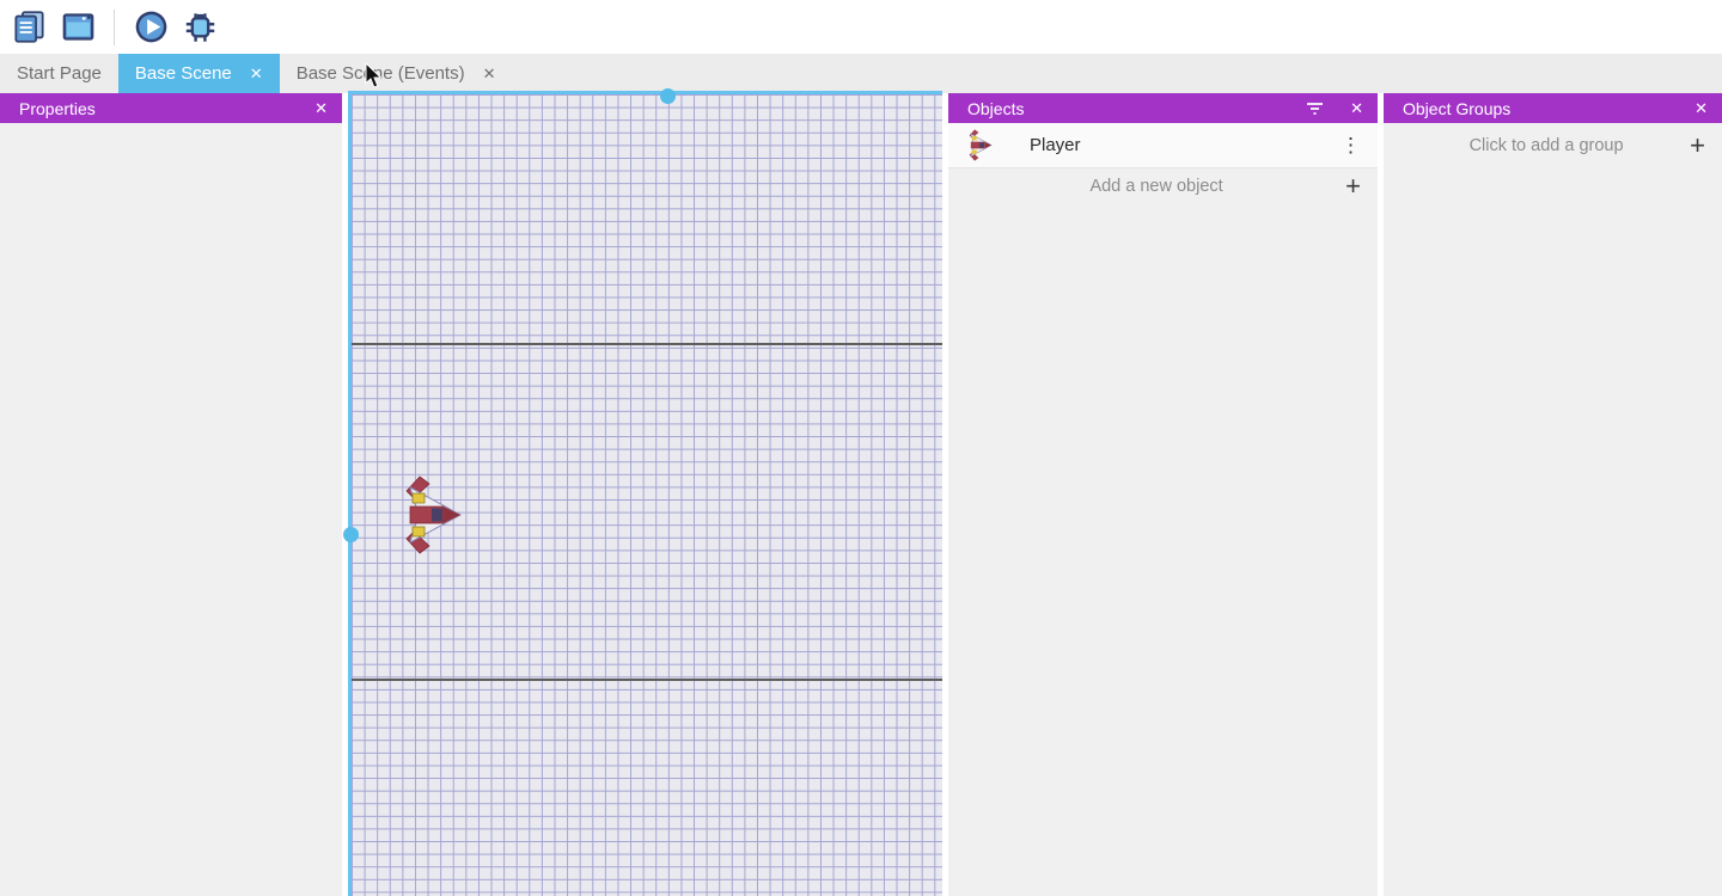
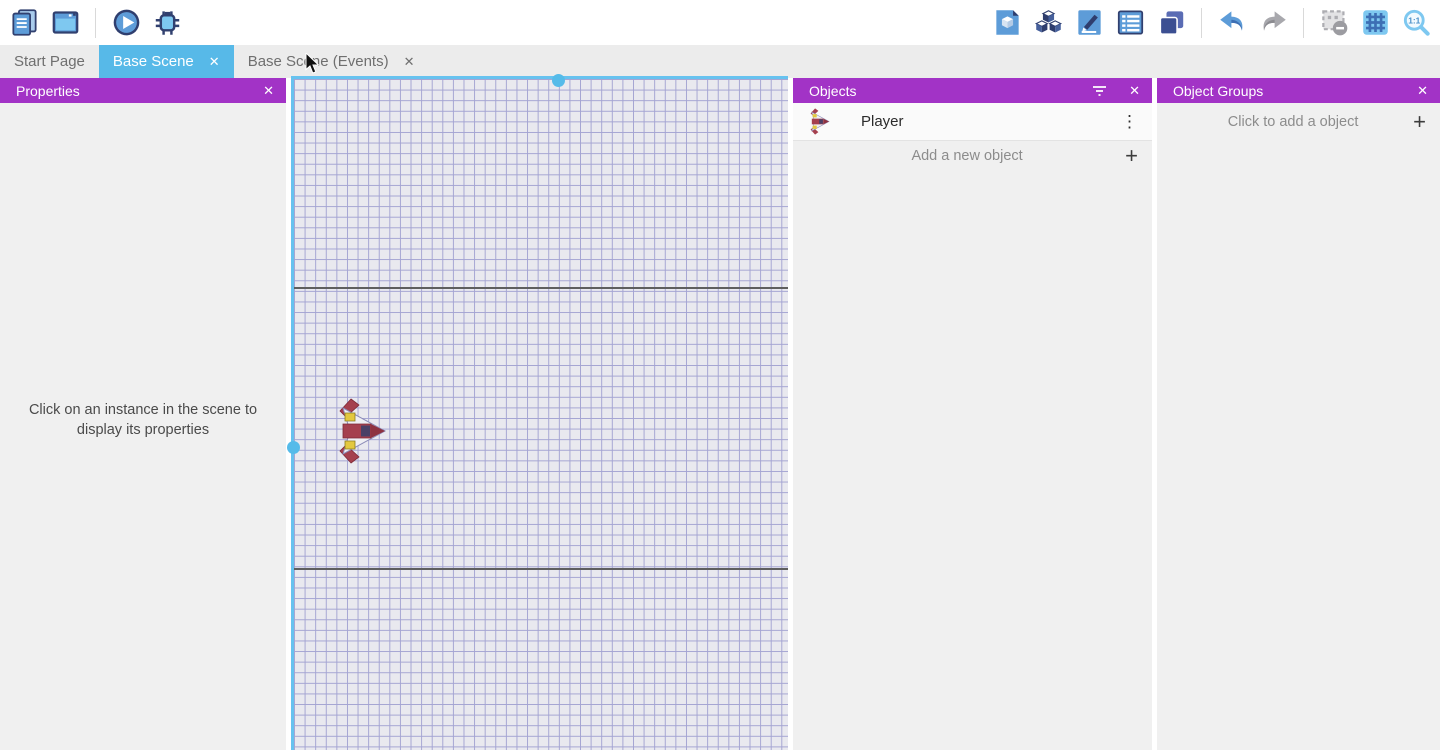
+ 1:1
  Start Page
  Base Scene
  ✕
  Base Scne (Events)
  ✕
  Properties
  ✕
+ Click on an instance in the scene to display its properties
  Objects
  ✕
  Player
  ⋮
  Add a new object
  +
  Object Groups
  ✕
- Click to add a group
+ Click to add a object
  +
